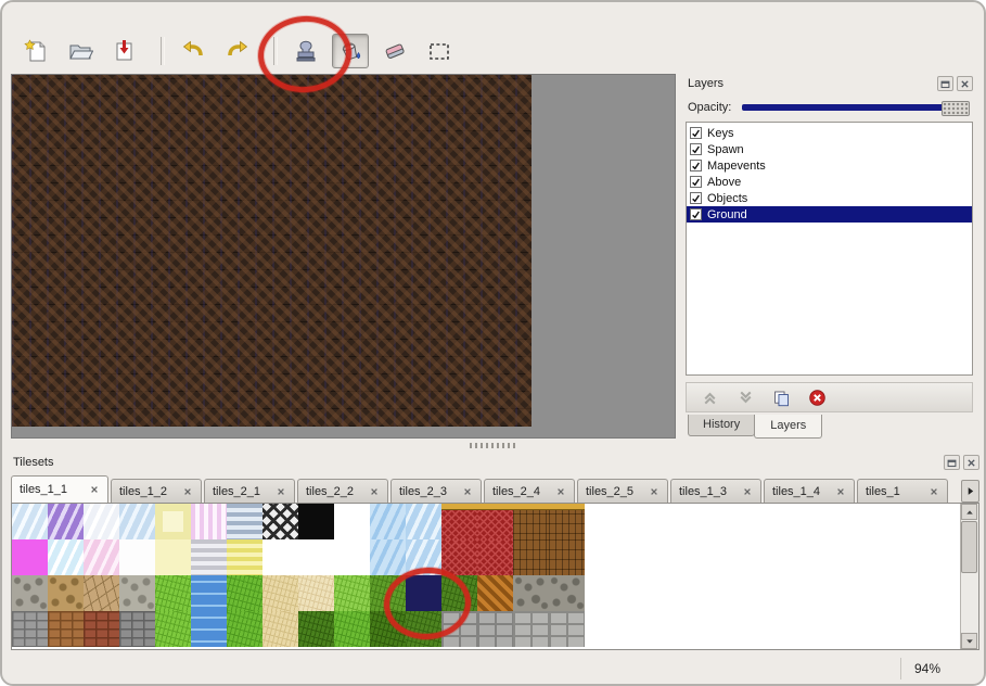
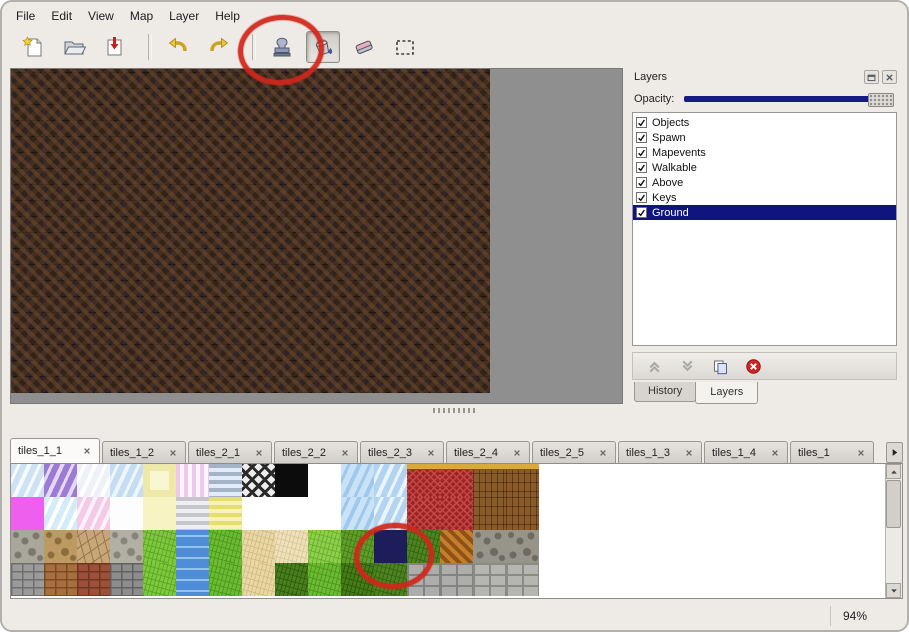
+ File
+ Edit
+ View
+ Map
+ Layer
+ Help
  Layers
  Opacity:
- Keys
+ Objects
  Spawn
  Mapevents
+ Walkable
  Above
- Objects
+ Keys
  Ground
  History
  Layers
- Tilesets
  tiles_1_1
  tiles_1_2
  tiles_2_1
  tiles_2_2
  tiles_2_3
  tiles_2_4
  tiles_2_5
  tiles_1_3
  tiles_1_4
  tiles_1
  94%
